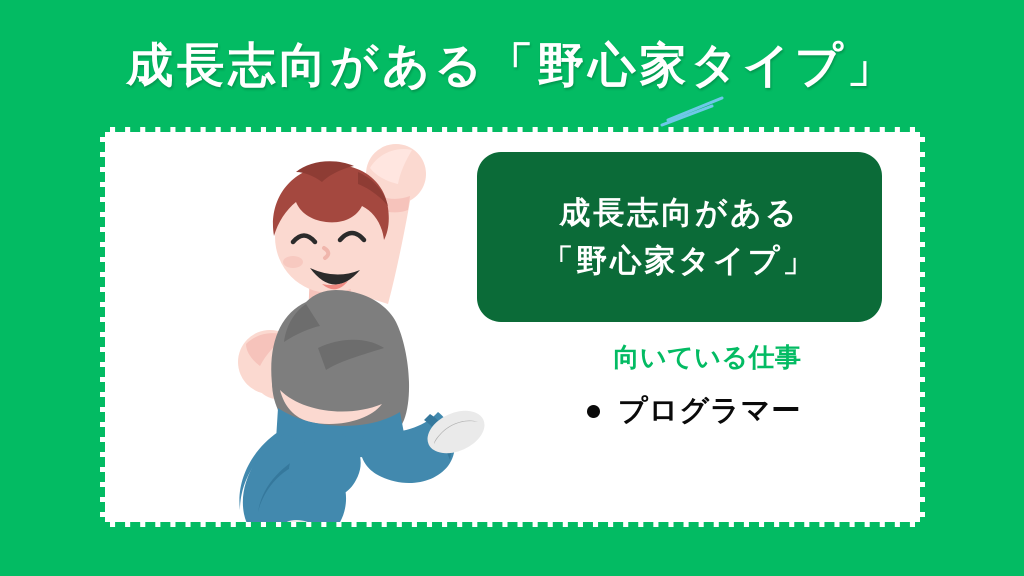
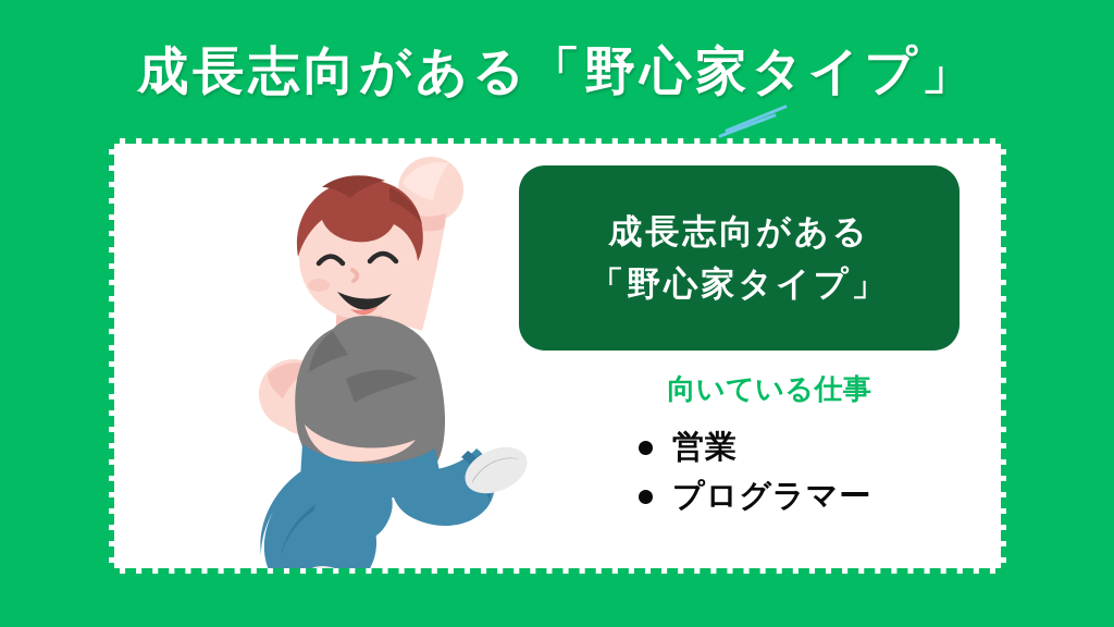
  成長志向がある「野心家タイプ」
  成長志向がある
  「野心家タイプ」
  向いている仕事
+ 営業
  プログラマー
